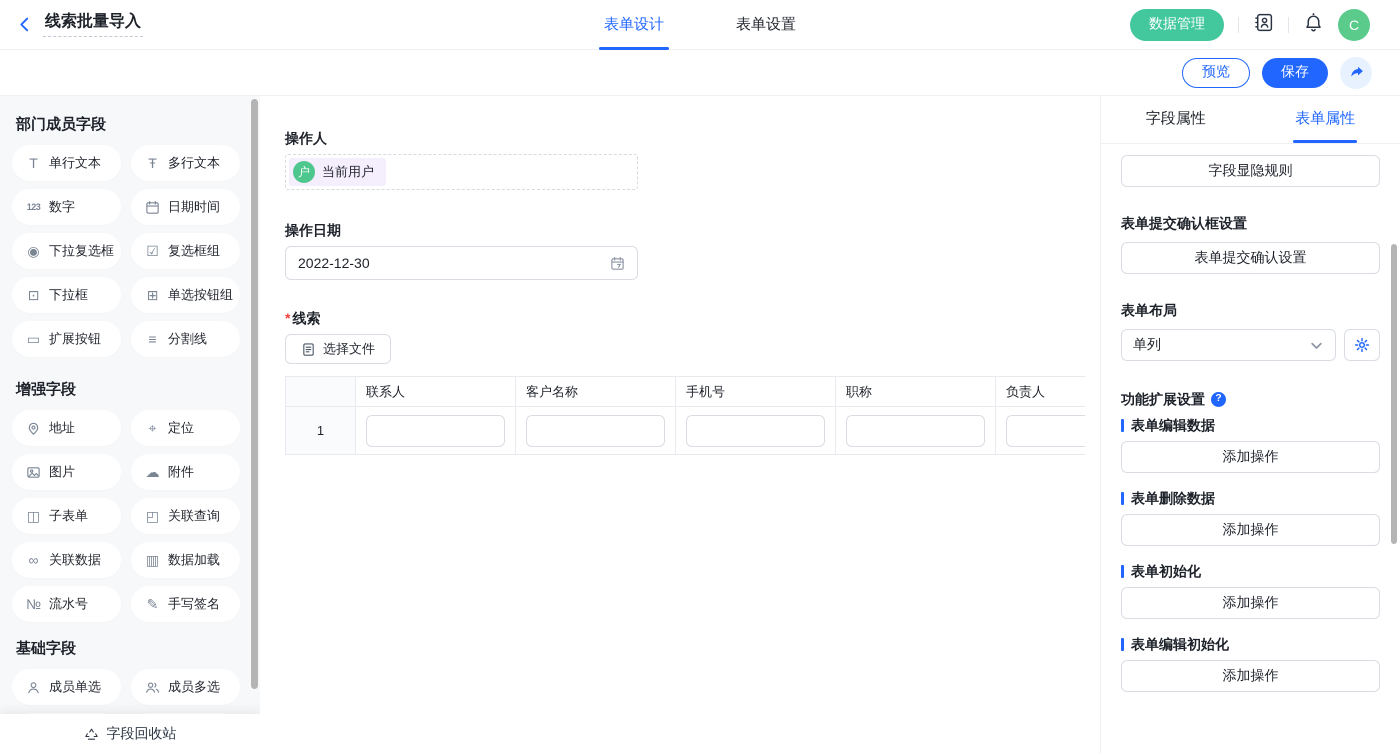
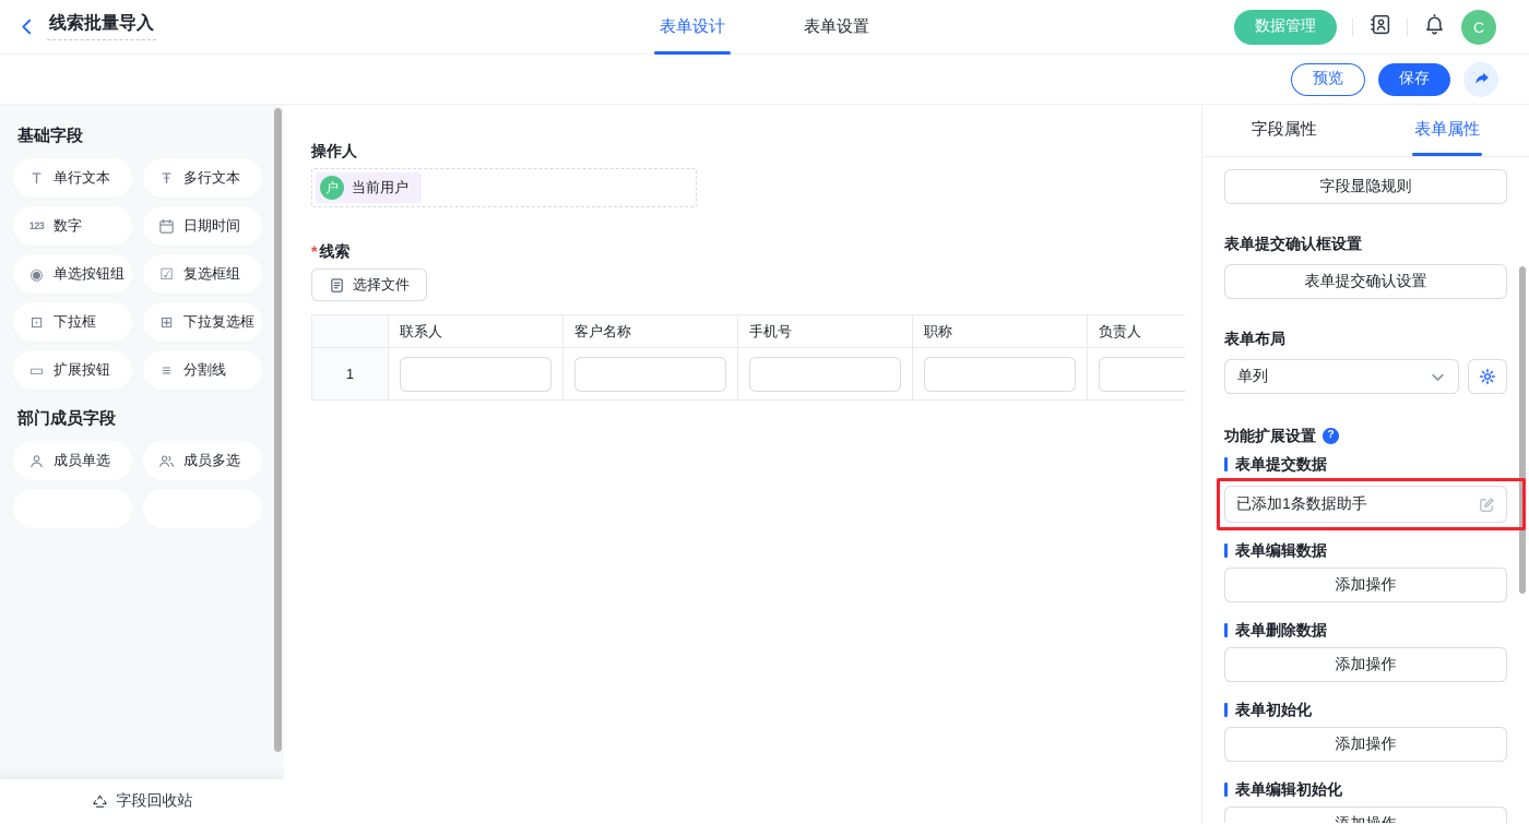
  线索批量导入
  表单设计
  表单设置
  数据管理
  C
  预览
  保存
- 部门成员字段
+ 基础字段
  T
  单行文本
  Ŧ
  多行文本
  123
  数字
  日期时间
  ◉
- 下拉复选框
+ 单选按钮组
  ☑
  复选框组
  ⊡
  下拉框
  ⊞
- 单选按钮组
+ 下拉复选框
  ▭
  扩展按钮
  ≡
  分割线
- 增强字段
- 地址
- ⌖
- 定位
- 图片
- ☁
- 附件
- ◫
- 子表单
- ◰
- 关联查询
- ∞
- 关联数据
- ▥
- 数据加载
- №
- 流水号
- ✎
- 手写签名
- 基础字段
+ 部门成员字段
  成员单选
  成员多选
  字段回收站
  操作人
  户
  当前用户
- 操作日期
- 2022-12-30
  * 线索
  选择文件
  	联系人	客户名称	手机号	职称	负责人
  1
  字段属性
  表单属性
  字段显隐规则
  表单提交确认框设置
  表单提交确认设置
  表单布局
  单列
  功能扩展设置
  ?
+ 表单提交数据
+ 已添加1条数据助手
  表单编辑数据
  添加操作
  表单删除数据
  添加操作
  表单初始化
  添加操作
  表单编辑初始化
  添加操作
